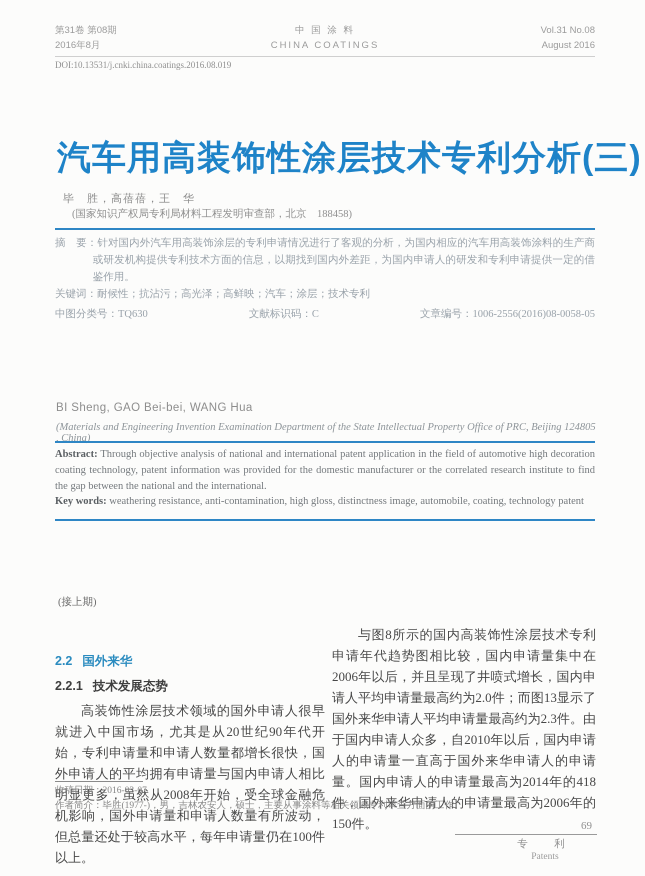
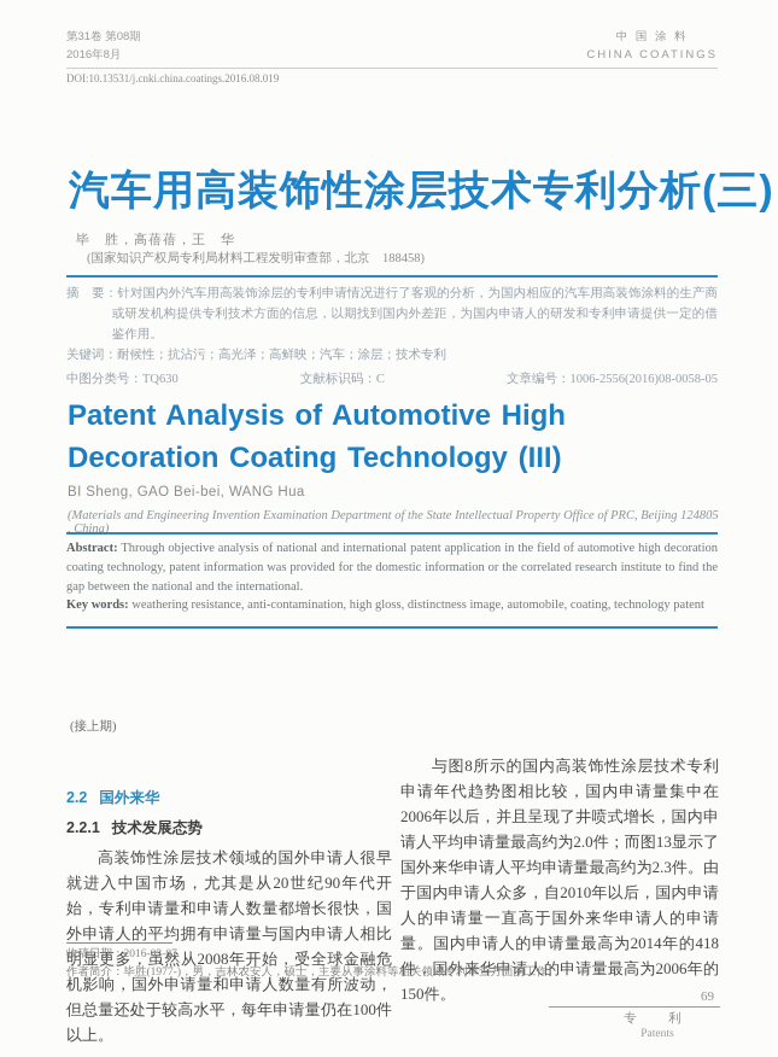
  第31卷 第08期
  2016年8月
  中 国 涂 料
  CHINA COATINGS
- Vol.31 No.08
- August 2016
  DOI:10.13531/j.cnki.china.coatings.2016.08.019
  汽车用高装饰性涂层技术专利分析(三)
  毕 胜，高蓓蓓，王 华
  (国家知识产权局专利局材料工程发明审查部，北京 188458)
  摘 要：针对国内外汽车用高装饰涂层的专利申请情况进行了客观的分析，为国内相应的汽车用高装饰涂料的生产商或研发机构提供专利技术方面的信息，以期找到国内外差距，为国内申请人的研发和专利申请提供一定的借鉴作用。
  关键词：耐候性；抗沾污；高光泽；高鲜映；汽车；涂层；技术专利
  中图分类号：TQ630
  文献标识码：C
  文章编号：1006-2556(2016)08-0058-05
+ Patent Analysis of Automotive High Decoration Coating Technology (III)
  BI Sheng, GAO Bei-bei, WANG Hua
  (Materials and Engineering Invention Examination Department of the State Intellectual Property Office of PRC, Beijing 124805 , China)
- Abstract: Through objective analysis of national and international patent application in the field of automotive high decoration coating technology, patent information was provided for the domestic manufacturer or the correlated research institute to find the gap between the national and the international.
+ Abstract: Through objective analysis of national and international patent application in the field of automotive high decoration coating technology, patent information was provided for the domestic information or the correlated research institute to find the gap between the national and the international.
  Key words: weathering resistance, anti-contamination, high gloss, distinctness image, automobile, coating, technology patent
  (接上期)
  2.2 国外来华
  2.2.1 技术发展态势
  高装饰性涂层技术领域的国外申请人很早就进入中国市场，尤其是从20世纪90年代开始，专利申请量和申请人数量都增长很快，国外申请人的平均拥有申请量与国内申请人相比明显更多，虽然从2008年开始，受全球金融危机影响，国外申请量和申请人数量有所波动，但总量还处于较高水平，每年申请量仍在100件以上。
  与图8所示的国内高装饰性涂层技术专利申请年代趋势图相比较，国内申请量集中在2006年以后，并且呈现了井喷式增长，国内申请人平均申请量最高约为2.0件；而图13显示了国外来华申请人平均申请量最高约为2.3件。由于国内申请人众多，自2010年以后，国内申请人的申请量一直高于国外来华申请人的申请量。国内申请人的申请量最高为2014年的418件，国外来华申请人的申请量最高为2006年的150件。
  收稿日期：2016-03-07
  作者简介：毕胜(1977-)，男，吉林农安人，硕士，主要从事涂料等相关领域专利审查方面的工作。
  69
  专 利
  Patents
